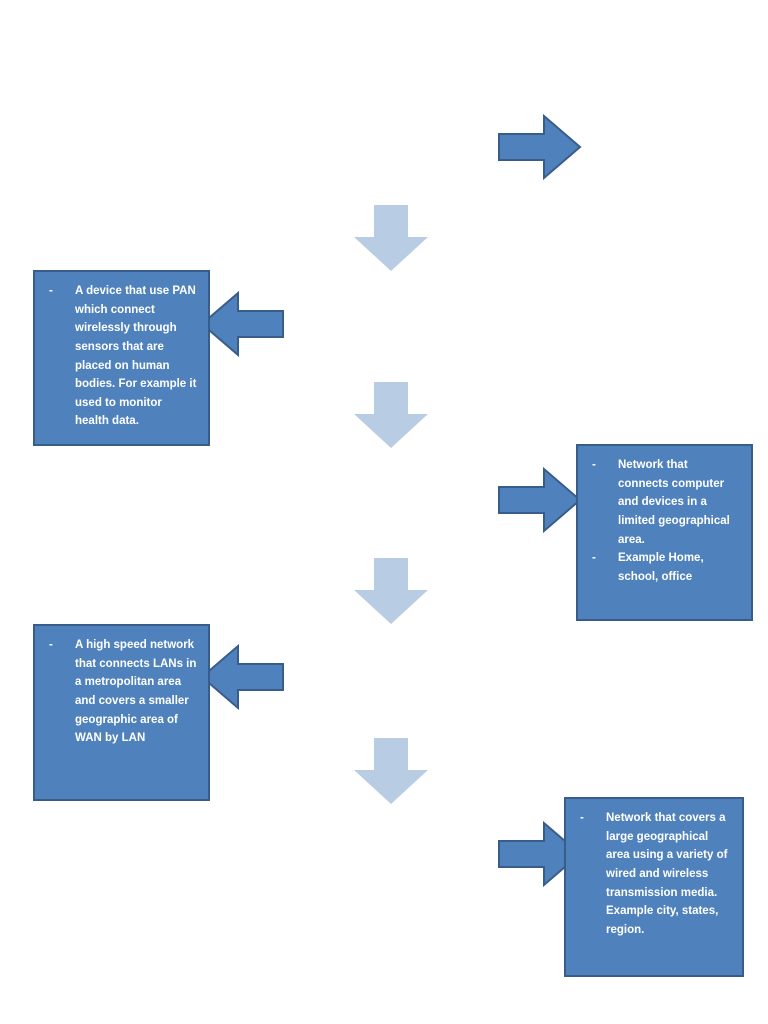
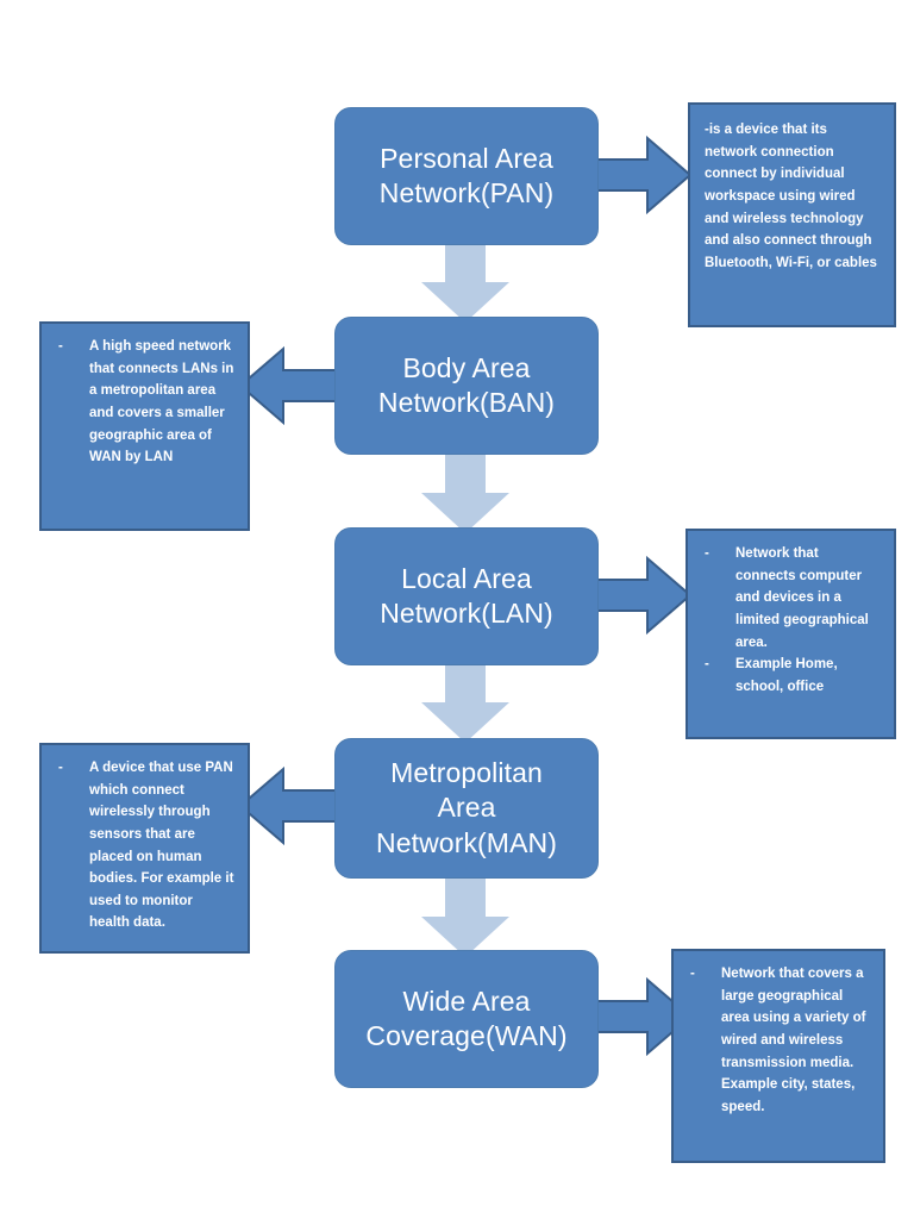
+ Personal Area
+ Network(PAN)
+ Body Area
+ Network(BAN)
+ Local Area
+ Network(LAN)
+ Metropolitan
+ Area
+ Network(MAN)
+ Wide Area
+ Coverage(WAN)
+ -is a device that its network connection connect by individual workspace using wired and wireless technology and also connect through Bluetooth, Wi-Fi, or cables
  -
- A device that use PAN which connect wirelessly through sensors that are placed on human bodies. For example it used to monitor health data.
+ A high speed network that connects LANs in a metropolitan area and covers a smaller geographic area of WAN by LAN
  -
  Network that connects computer and devices in a limited geographical area.
  -
  Example Home, school, office
  -
- A high speed network that connects LANs in a metropolitan area and covers a smaller geographic area of WAN by LAN
+ A device that use PAN which connect wirelessly through sensors that are placed on human bodies. For example it used to monitor health data.
  -
- Network that covers a large geographical area using a variety of wired and wireless transmission media. Example city, states, region.
+ Network that covers a large geographical area using a variety of wired and wireless transmission media. Example city, states, speed.
